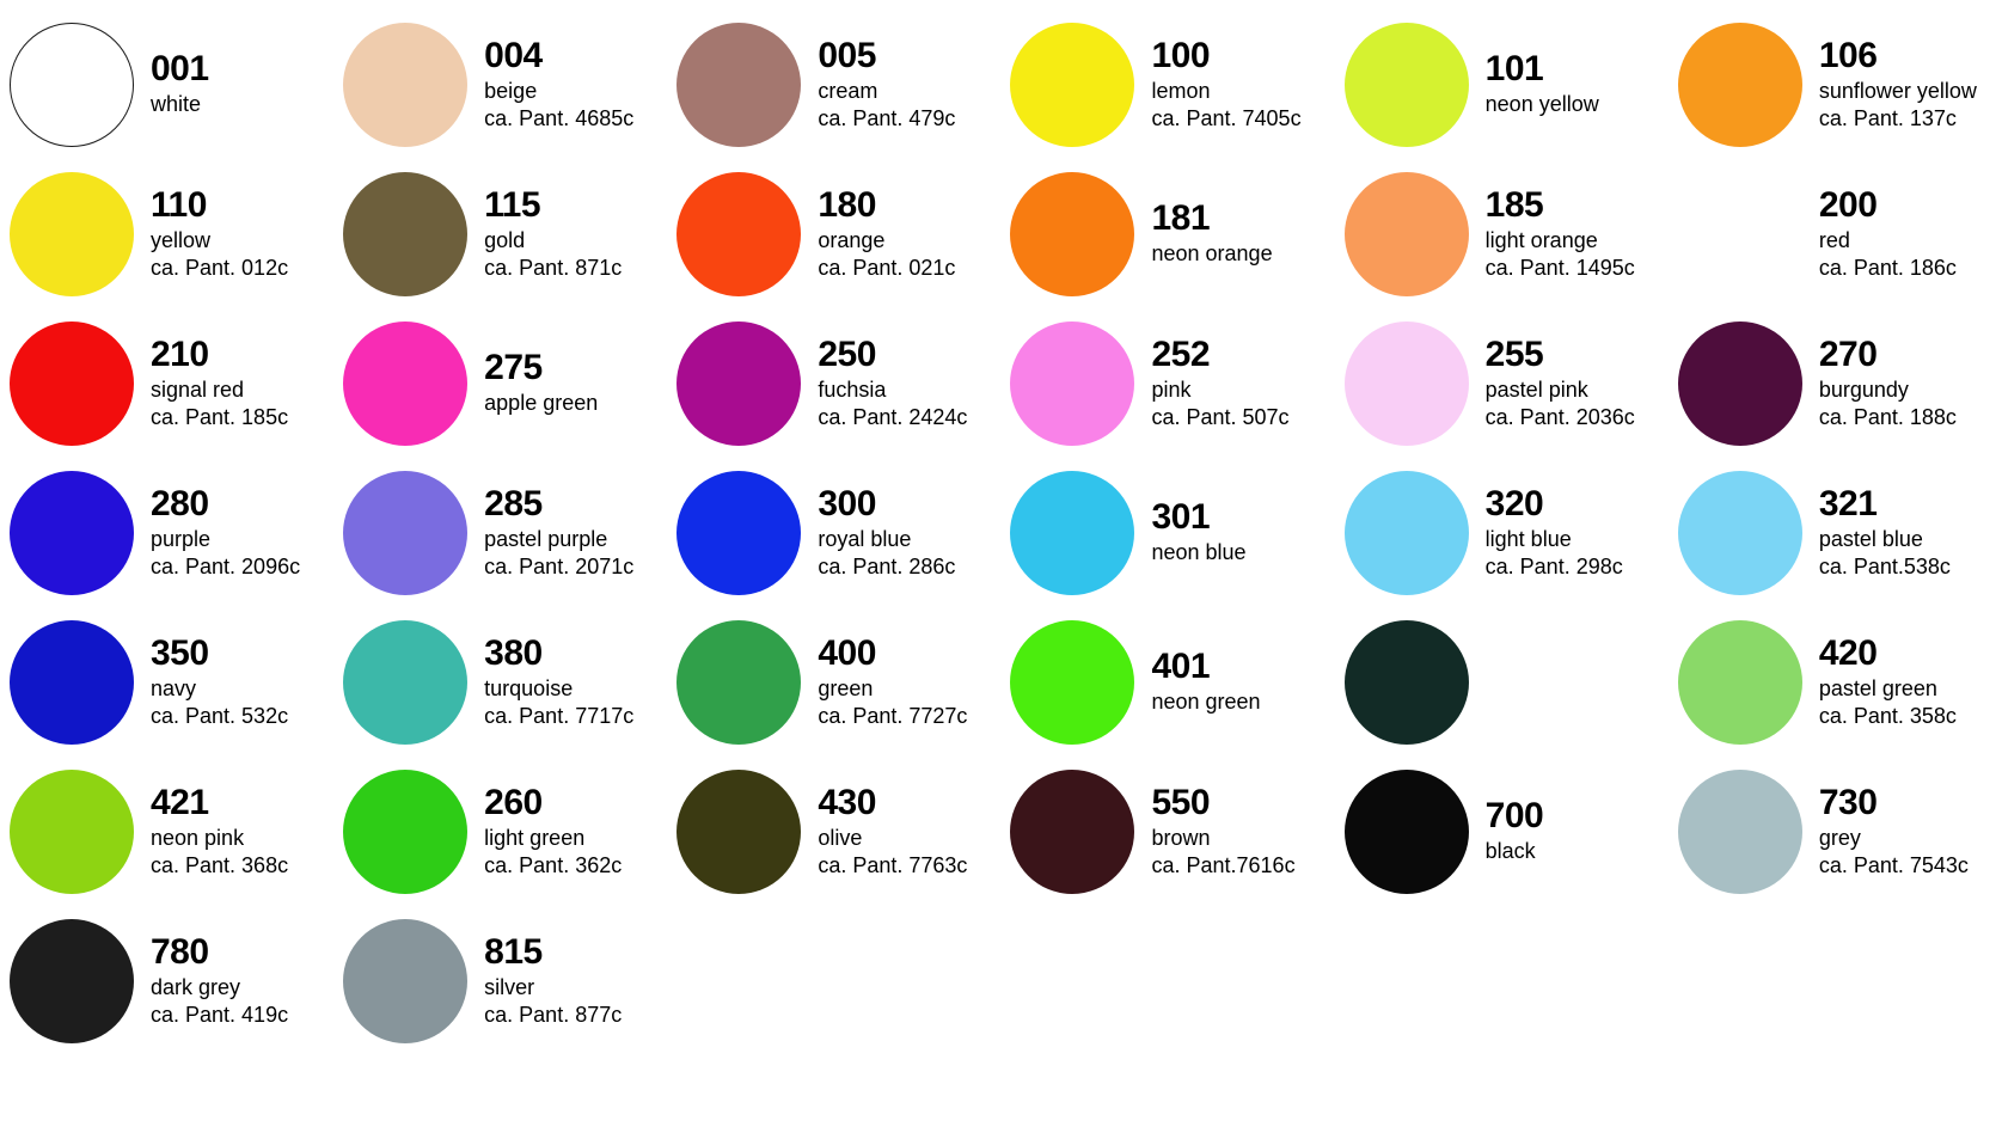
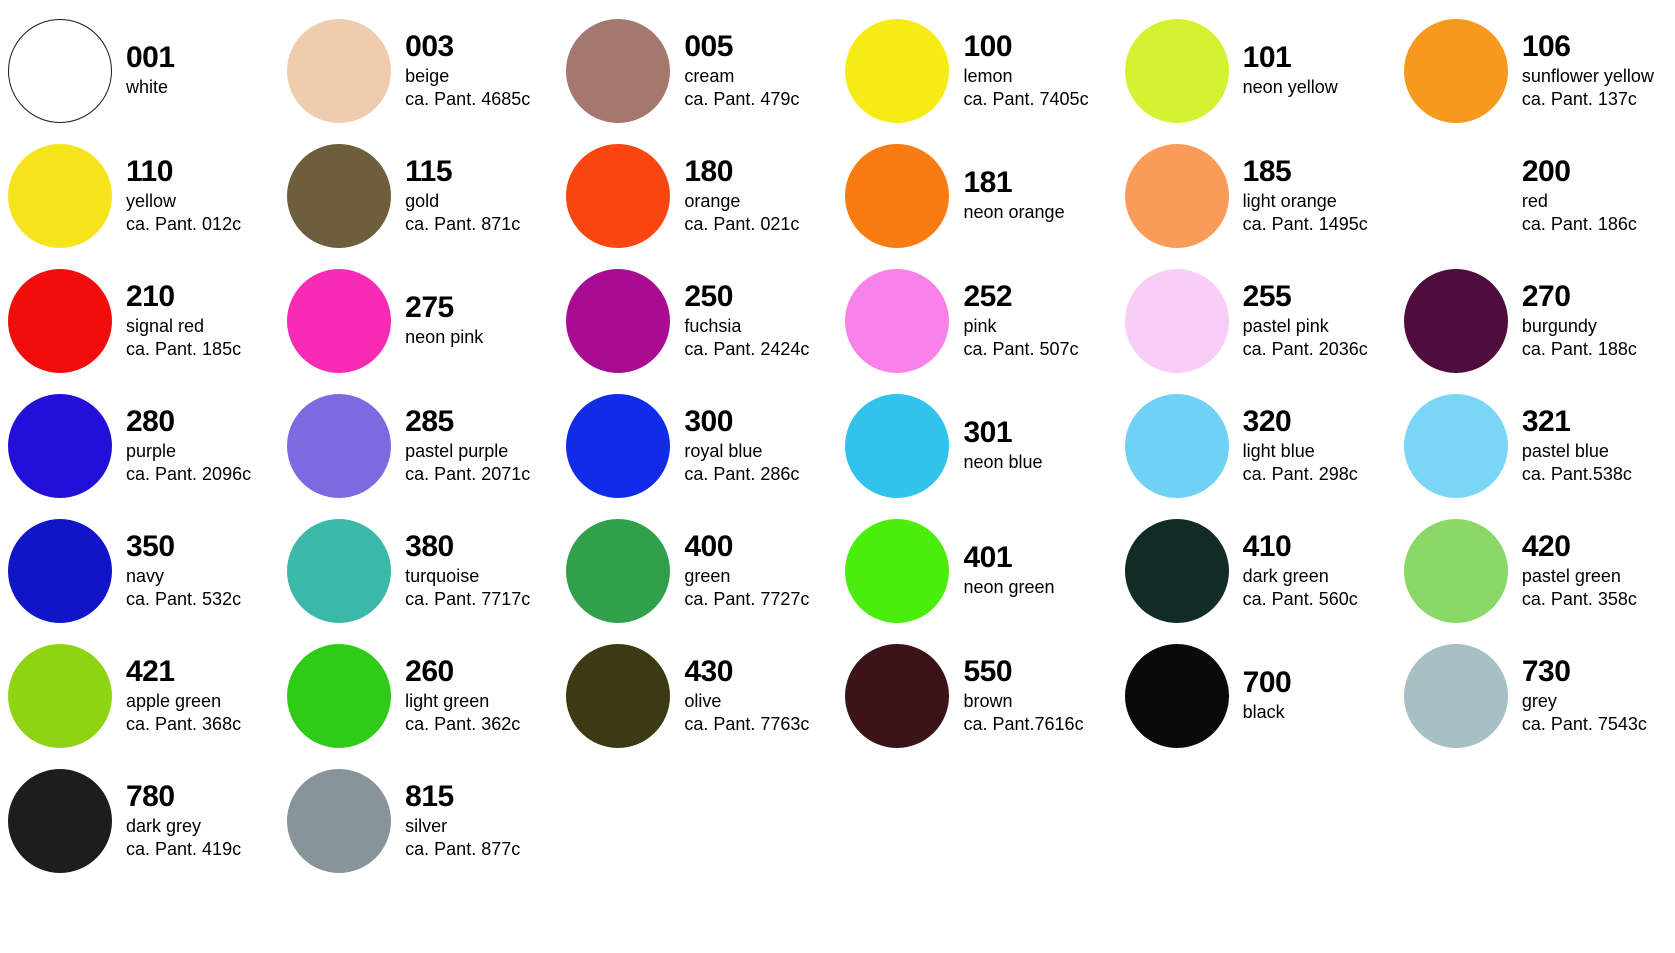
  001
  white
- 004
+ 003
  beige
  ca. Pant. 4685c
  005
  cream
  ca. Pant. 479c
  100
  lemon
  ca. Pant. 7405c
  101
  neon yellow
  106
  sunflower yellow
  ca. Pant. 137c
  110
  yellow
  ca. Pant. 012c
  115
  gold
  ca. Pant. 871c
  180
  orange
  ca. Pant. 021c
  181
  neon orange
  185
  light orange
  ca. Pant. 1495c
  200
  red
  ca. Pant. 186c
  210
  signal red
  ca. Pant. 185c
  275
- apple green
+ neon pink
  250
  fuchsia
  ca. Pant. 2424c
  252
  pink
  ca. Pant. 507c
  255
  pastel pink
  ca. Pant. 2036c
  270
  burgundy
  ca. Pant. 188c
  280
  purple
  ca. Pant. 2096c
  285
  pastel purple
  ca. Pant. 2071c
  300
  royal blue
  ca. Pant. 286c
  301
  neon blue
  320
  light blue
  ca. Pant. 298c
  321
  pastel blue
  ca. Pant.538c
  350
  navy
  ca. Pant. 532c
  380
  turquoise
  ca. Pant. 7717c
  400
  green
  ca. Pant. 7727c
  401
  neon green
+ 410
+ dark green
+ ca. Pant. 560c
  420
  pastel green
  ca. Pant. 358c
  421
- neon pink
+ apple green
  ca. Pant. 368c
  260
  light green
  ca. Pant. 362c
  430
  olive
  ca. Pant. 7763c
  550
  brown
  ca. Pant.7616c
  700
  black
  730
  grey
  ca. Pant. 7543c
  780
  dark grey
  ca. Pant. 419c
  815
  silver
  ca. Pant. 877c
